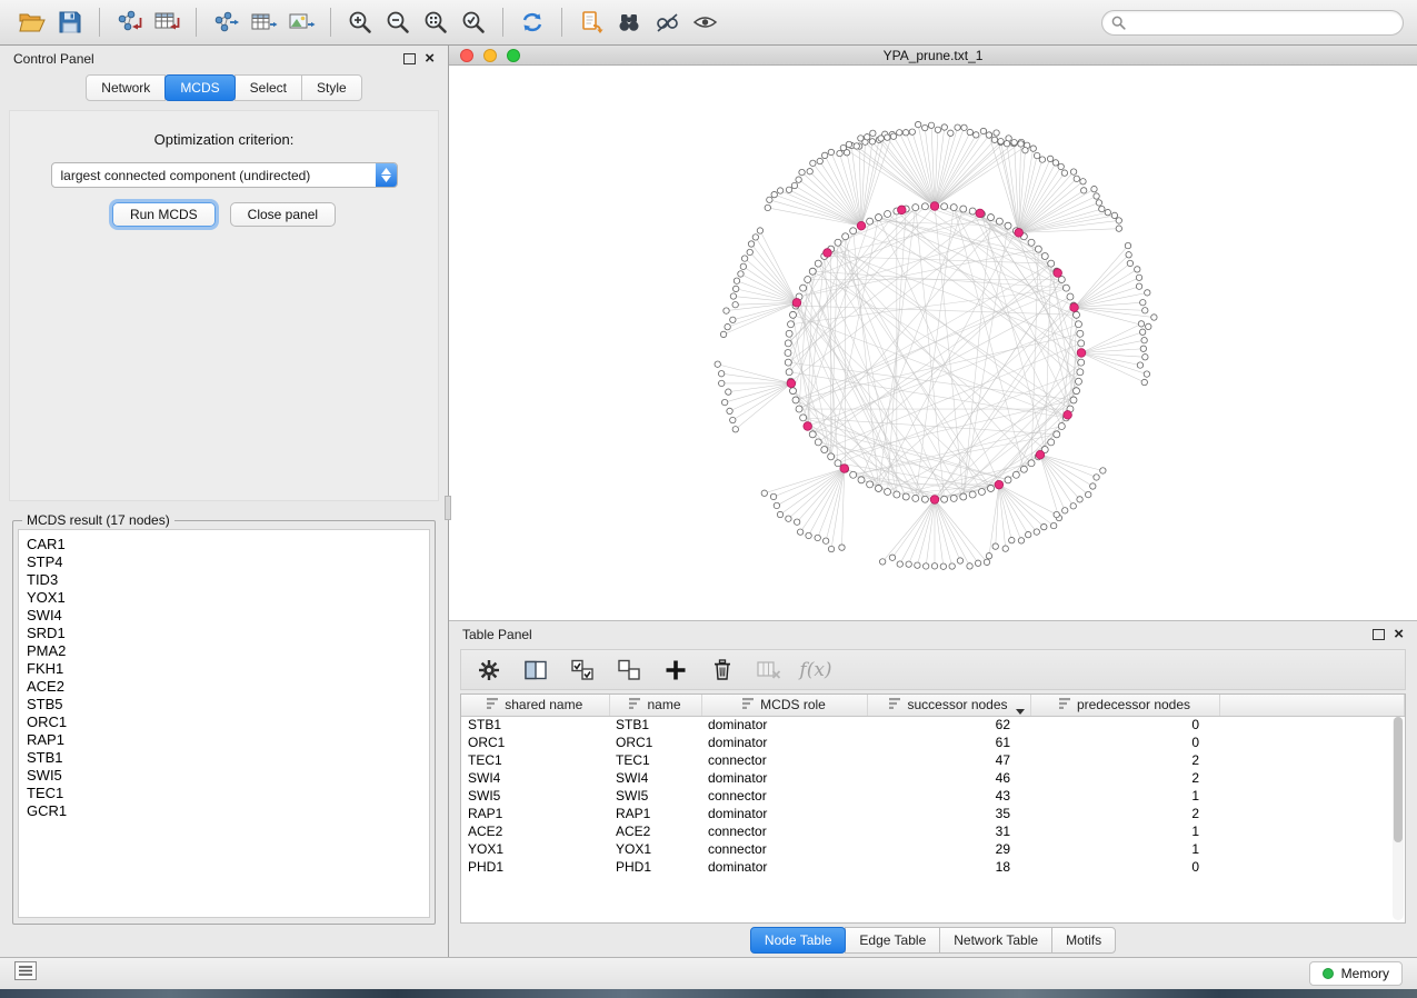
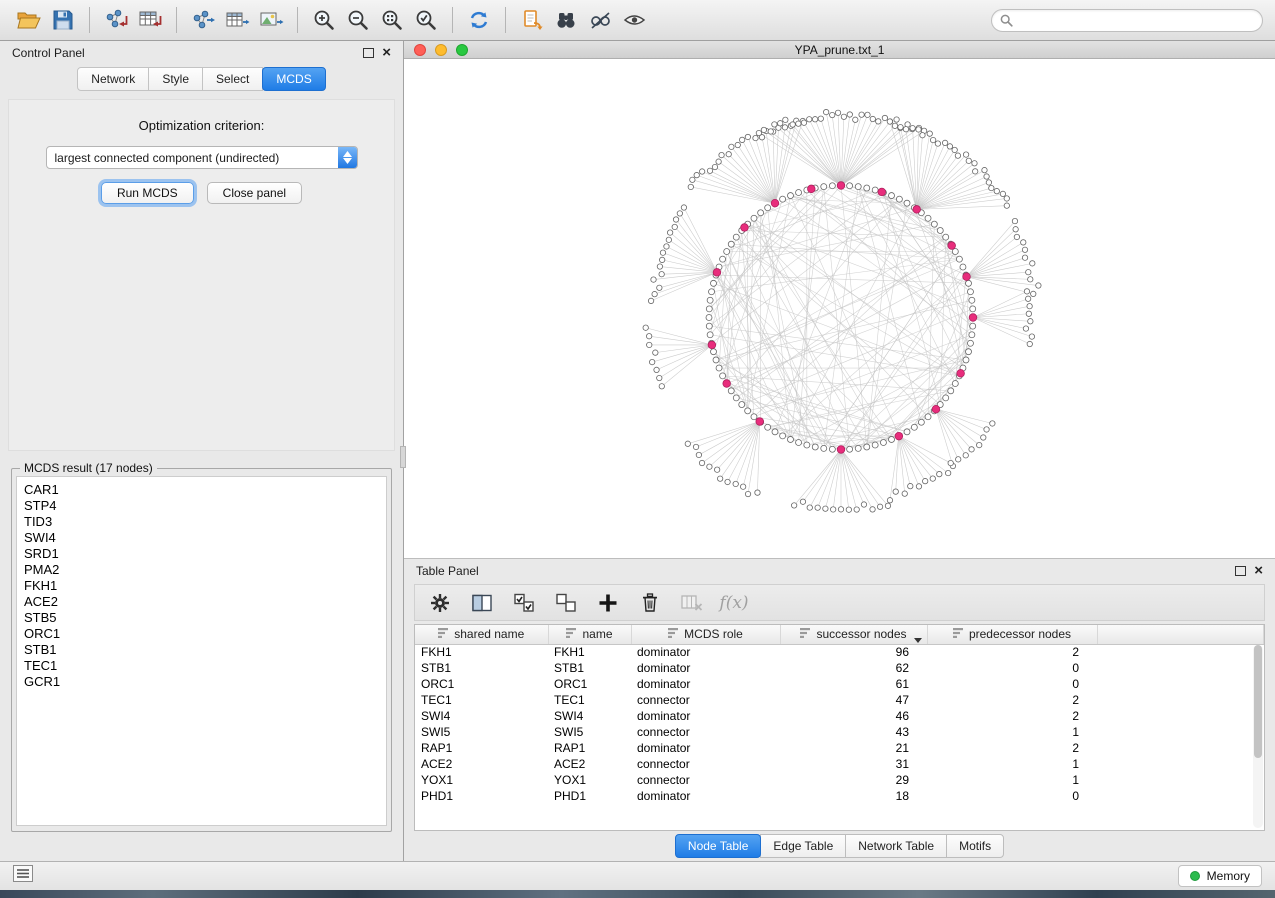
  Control Panel
  ×
  Network
- MCDS
+ Style
  Select
- Style
+ MCDS
  Optimization criterion:
  largest connected component (undirected)
  Run MCDS
  Close panel
  MCDS result (17 nodes)
  CAR1
  STP4
  TID3
- YOX1
  SWI4
  SRD1
  PMA2
  FKH1
  ACE2
  STB5
  ORC1
- RAP1
  STB1
- SWI5
  TEC1
  GCR1
  YPA_prune.txt_1
  Table Panel
  ×
  f(x)
  shared name	name	MCDS role	successor nodes	predecessor nodes
+ FKH1	FKH1	dominator	96	2
  STB1	STB1	dominator	62	0
  ORC1	ORC1	dominator	61	0
  TEC1	TEC1	connector	47	2
  SWI4	SWI4	dominator	46	2
  SWI5	SWI5	connector	43	1
- RAP1	RAP1	dominator	35	2
+ RAP1	RAP1	dominator	21	2
  ACE2	ACE2	connector	31	1
  YOX1	YOX1	connector	29	1
  PHD1	PHD1	dominator	18	0
  Node Table
  Edge Table
  Network Table
  Motifs
  Memory
